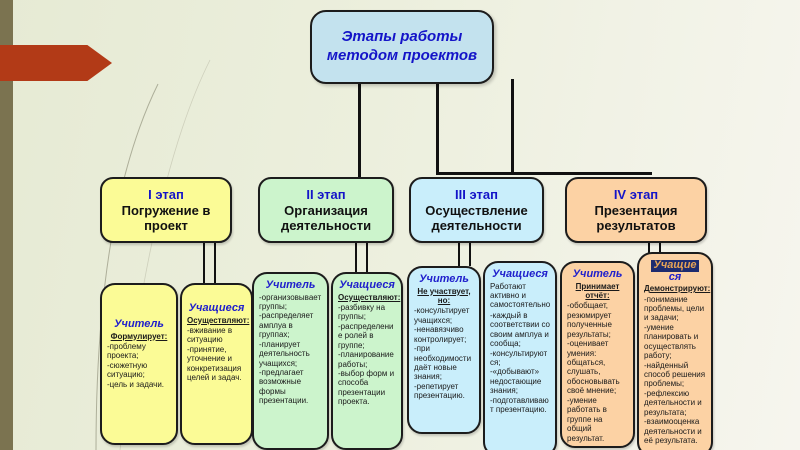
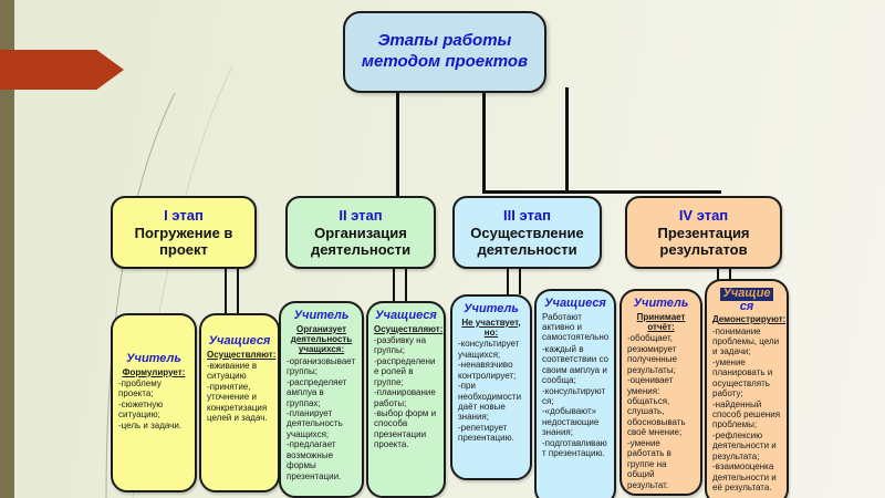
  Этапы работы
  методом проектов
  I этап
  Погружение в проект
  II этап
  Организация деятельности
  III этап
  Осуществление деятельности
  IV этап
  Презентация результатов
  Учитель
  Формулирует:
  -проблему проекта;
  -сюжетную ситуацию;
  -цель и задачи.
  Учащиеся
  Осуществляют:
  -вживание в ситуацию
  -принятие, уточнение и конкретизация целей и задач.
  Учитель
+ Организует деятельность учащихся:
  -организовывает группы;
  -распределяет амплуа в группах;
  -планирует деятельность учащихся;
  -предлагает возможные формы презентации.
  Учащиеся
  Осуществляют:
  -разбивку на группы;
  -распределение ролей в группе;
  -планирование работы;
  -выбор форм и способа презентации проекта.
  Учитель
  Не участвует, но:
  -консультирует учащихся;
  -ненавязчиво контролирует;
  -при необходимости даёт новые знания;
  -репетирует презентацию.
  Учащиеся
  Работают активно и самостоятельно
  -каждый в соответствии со своим амплуа и сообща;
  -консультируются;
  -«добывают» недостающие знания;
  -подготавливают презентацию.
  Учитель
  Принимает отчёт:
  -обобщает, резюмирует полученные результаты;
  -оценивает умения: общаться, слушать, обосновывать своё мнение;
  -умение работать в группе на общий результат.
  Учащие
  ся
  Демонстрируют:
  -понимание проблемы, цели и задачи;
  -умение планировать и осуществлять работу;
  -найденный способ решения проблемы;
  -рефлексию деятельности и результата;
  -взаимооценка деятельности и её результата.
